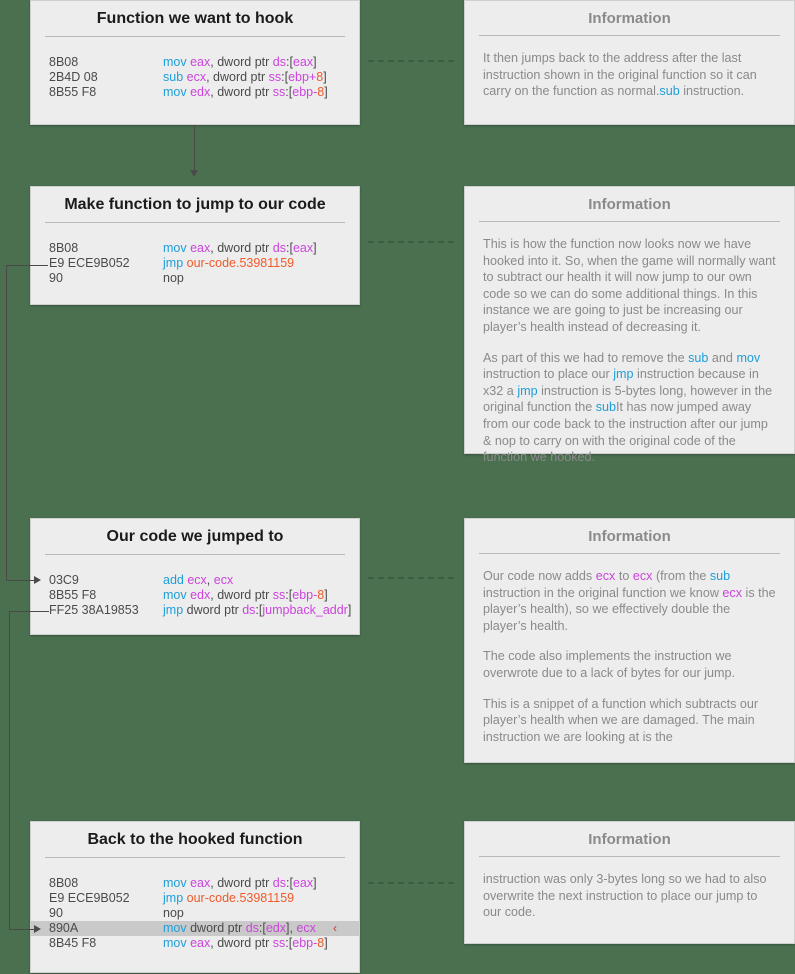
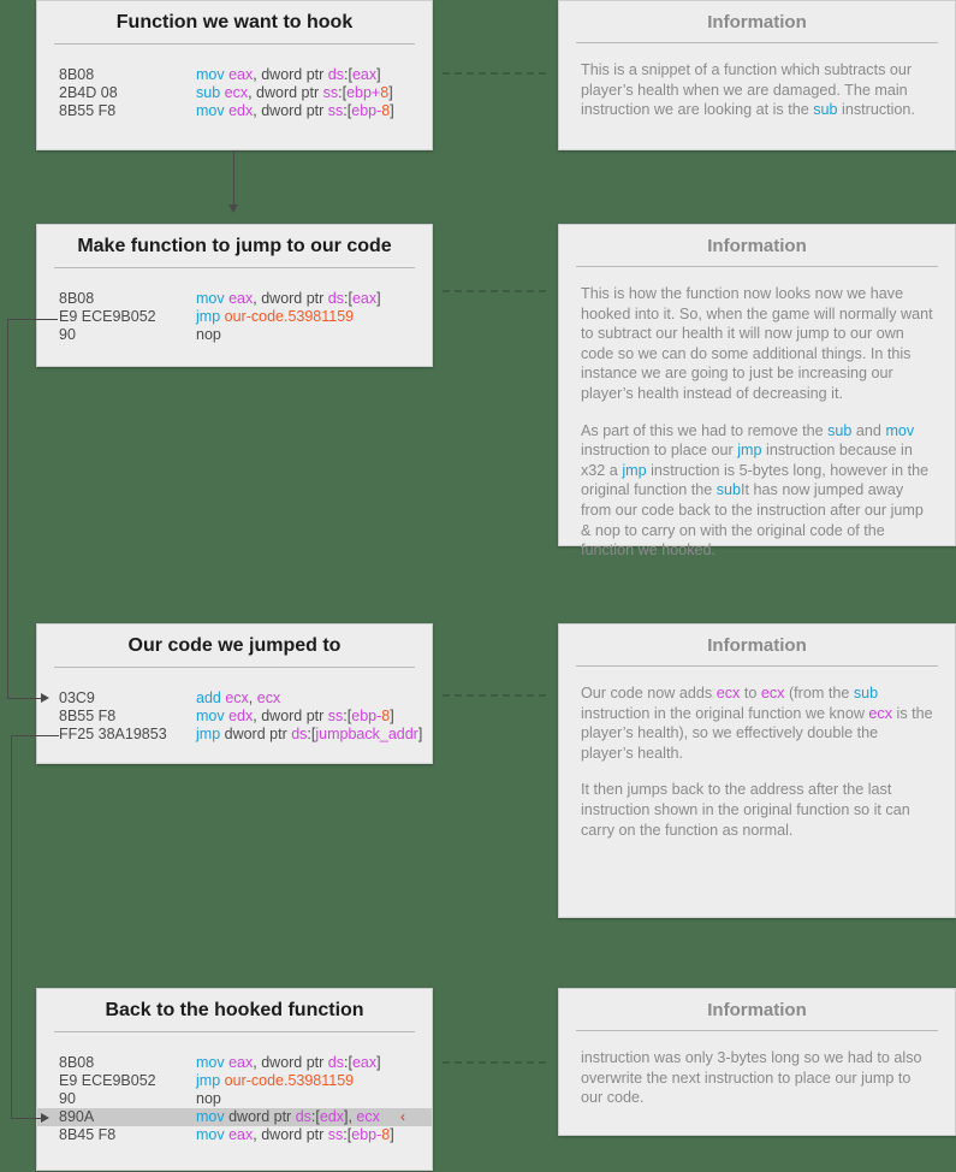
  Function we want to hook
  8B08
  mov eax, dword ptr ds:[eax]
  2B4D 08
  sub ecx, dword ptr ss:[ebp+8]
  8B55 F8
  mov edx, dword ptr ss:[ebp-8]
  Make function to jump to our code
  8B08
  mov eax, dword ptr ds:[eax]
  E9 ECE9B052
  jmp our-code.53981159
  90
  nop
  Our code we jumped to
  03C9
  add ecx, ecx
  8B55 F8
  mov edx, dword ptr ss:[ebp-8]
  FF25 38A19853
  jmp dword ptr ds:[jumpback_addr]
  Back to the hooked function
  8B08
  mov eax, dword ptr ds:[eax]
  E9 ECE9B052
  jmp our-code.53981159
  90
  nop
  890A
  mov dword ptr ds:[edx], ecx
  ‹
  8B45 F8
  mov eax, dword ptr ss:[ebp-8]
  Information
- It then jumps back to the address after the last instruction shown in the original function so it can carry on the function as normal.sub instruction.
+ This is a snippet of a function which subtracts our player’s health when we are damaged. The main instruction we are looking at is the sub instruction.
  Information
  This is how the function now looks now we have hooked into it. So, when the game will normally want to subtract our health it will now jump to our own code so we can do some additional things. In this instance we are going to just be increasing our player’s health instead of decreasing it.
  As part of this we had to remove the sub and mov instruction to place our jmp instruction because in x32 a jmp instruction is 5-bytes long, however in the original function the subIt has now jumped away from our code back to the instruction after our jump & nop to carry on with the original code of the function we hooked.
  Information
  Our code now adds ecx to ecx (from the sub instruction in the original function we know ecx is the player’s health), so we effectively double the player’s health.
- The code also implements the instruction we overwrote due to a lack of bytes for our jump.
- This is a snippet of a function which subtracts our player’s health when we are damaged. The main instruction we are looking at is the
+ It then jumps back to the address after the last instruction shown in the original function so it can carry on the function as normal.
  Information
  instruction was only 3-bytes long so we had to also overwrite the next instruction to place our jump to our code.
